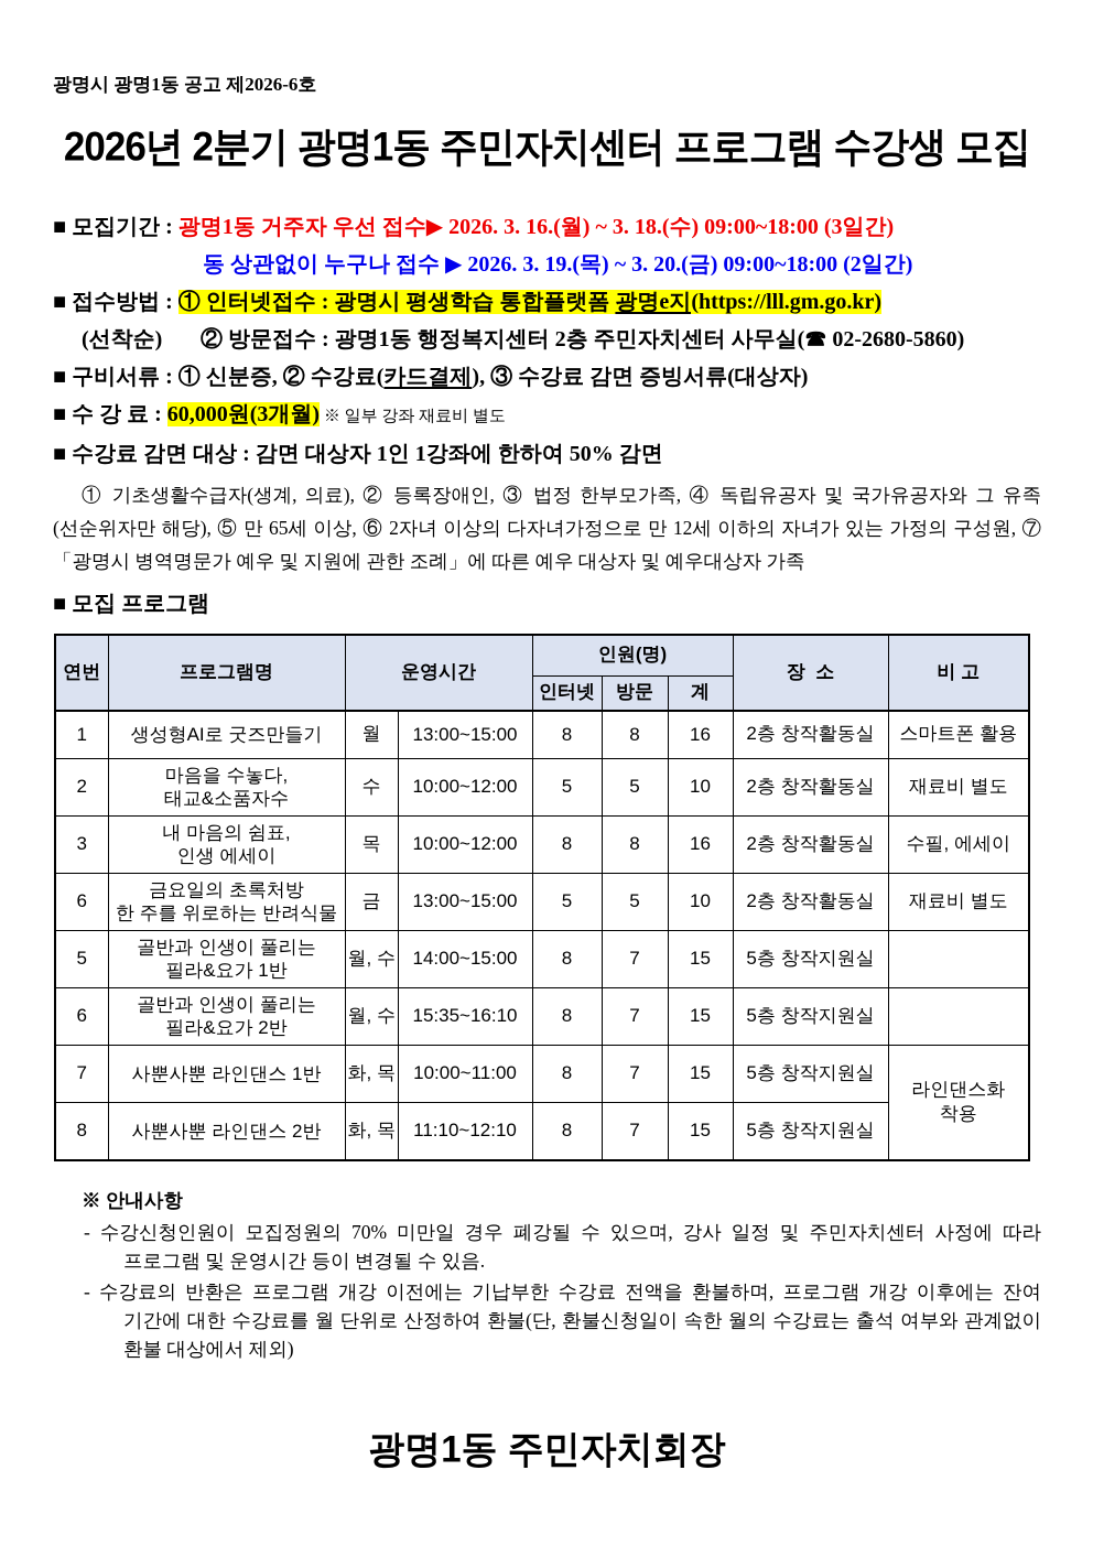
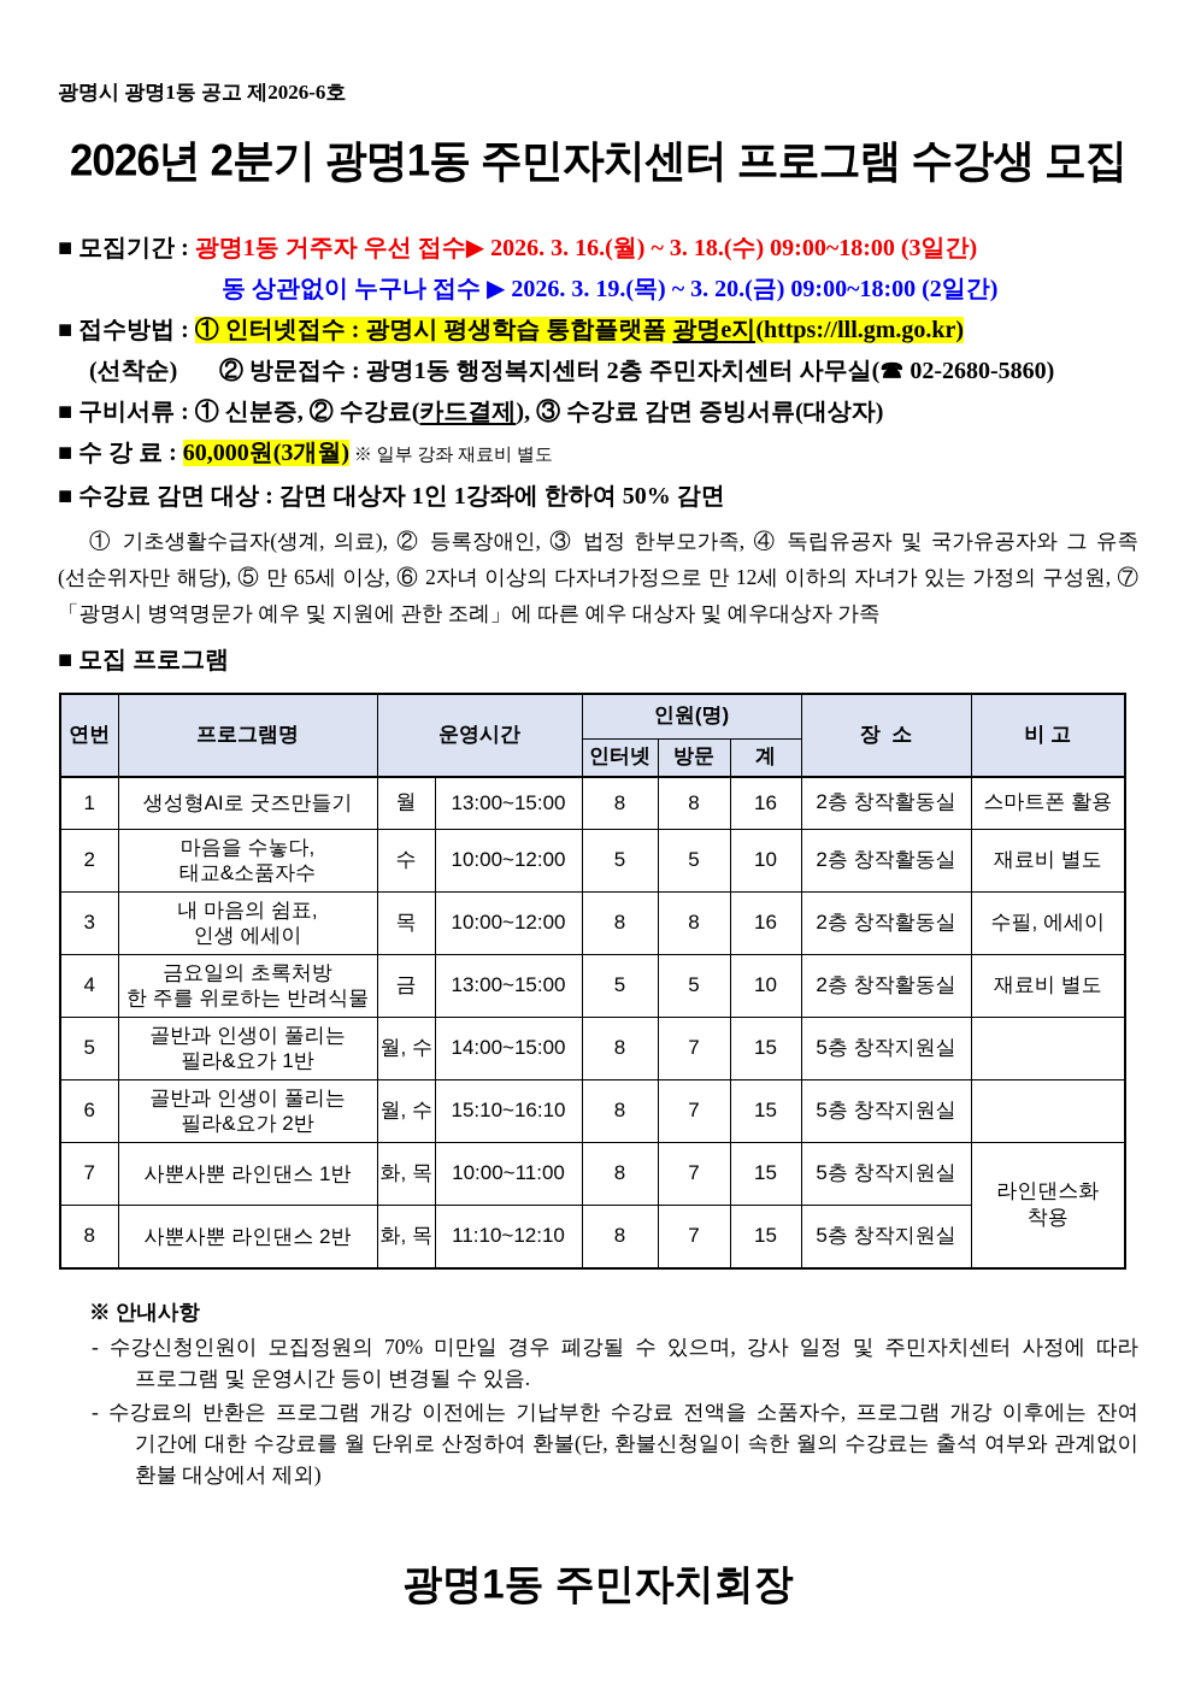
  광명시 광명1동 공고 제2026-6호
  2026년 2분기 광명1동 주민자치센터 프로그램 수강생 모집
  ■ 모집기간 : 광명1동 거주자 우선 접수▶ 2026. 3. 16.(월) ~ 3. 18.(수) 09:00~18:00 (3일간)
  동 상관없이 누구나 접수 ▶ 2026. 3. 19.(목) ~ 3. 20.(금) 09:00~18:00 (2일간)
  ■ 접수방법 : ① 인터넷접수 : 광명시 평생학습 통합플랫폼 광명e지(https://lll.gm.go.kr)
  (선착순) ② 방문접수 : 광명1동 행정복지센터 2층 주민자치센터 사무실(☎ 02-2680-5860)
  ■ 구비서류 : ① 신분증, ② 수강료(카드결제), ③ 수강료 감면 증빙서류(대상자)
  ■ 수 강 료 : 60,000원(3개월) ※ 일부 강좌 재료비 별도
  ■ 수강료 감면 대상 : 감면 대상자 1인 1강좌에 한하여 50% 감면
  ① 기초생활수급자(생계, 의료), ② 등록장애인, ③ 법정 한부모가족, ④ 독립유공자 및 국가유공자와 그 유족(선순위자만 해당), ⑤ 만 65세 이상, ⑥ 2자녀 이상의 다자녀가정으로 만 12세 이하의 자녀가 있는 가정의 구성원, ⑦ 「광명시 병역명문가 예우 및 지원에 관한 조례」에 따른 예우 대상자 및 예우대상자 가족
  ■ 모집 프로그램
  연번	프로그램명	운영시간	인원(명)	장 소	비 고
  인터넷	방문	계
  1	생성형AI로 굿즈만들기	월	13:00~15:00	8	8	16	2층 창작활동실	스마트폰 활용
  2	마음을 수놓다, 태교&소품자수	수	10:00~12:00	5	5	10	2층 창작활동실	재료비 별도
  3	내 마음의 쉼표, 인생 에세이	목	10:00~12:00	8	8	16	2층 창작활동실	수필, 에세이
- 6	금요일의 초록처방 한 주를 위로하는 반려식물	금	13:00~15:00	5	5	10	2층 창작활동실	재료비 별도
+ 4	금요일의 초록처방 한 주를 위로하는 반려식물	금	13:00~15:00	5	5	10	2층 창작활동실	재료비 별도
  5	골반과 인생이 풀리는 필라&요가 1반	월, 수	14:00~15:00	8	7	15	5층 창작지원실
- 6	골반과 인생이 풀리는 필라&요가 2반	월, 수	15:35~16:10	8	7	15	5층 창작지원실
+ 6	골반과 인생이 풀리는 필라&요가 2반	월, 수	15:10~16:10	8	7	15	5층 창작지원실
  7	사뿐사뿐 라인댄스 1반	화, 목	10:00~11:00	8	7	15	5층 창작지원실	라인댄스화 착용
  8	사뿐사뿐 라인댄스 2반	화, 목	11:10~12:10	8	7	15	5층 창작지원실
  ※ 안내사항
  - 수강신청인원이 모집정원의 70% 미만일 경우 폐강될 수 있으며, 강사 일정 및 주민자치센터 사정에 따라 프로그램 및 운영시간 등이 변경될 수 있음.
- - 수강료의 반환은 프로그램 개강 이전에는 기납부한 수강료 전액을 환불하며, 프로그램 개강 이후에는 잔여 기간에 대한 수강료를 월 단위로 산정하여 환불(단, 환불신청일이 속한 월의 수강료는 출석 여부와 관계없이 환불 대상에서 제외)
+ - 수강료의 반환은 프로그램 개강 이전에는 기납부한 수강료 전액을 소품자수, 프로그램 개강 이후에는 잔여 기간에 대한 수강료를 월 단위로 산정하여 환불(단, 환불신청일이 속한 월의 수강료는 출석 여부와 관계없이 환불 대상에서 제외)
  광명1동 주민자치회장
